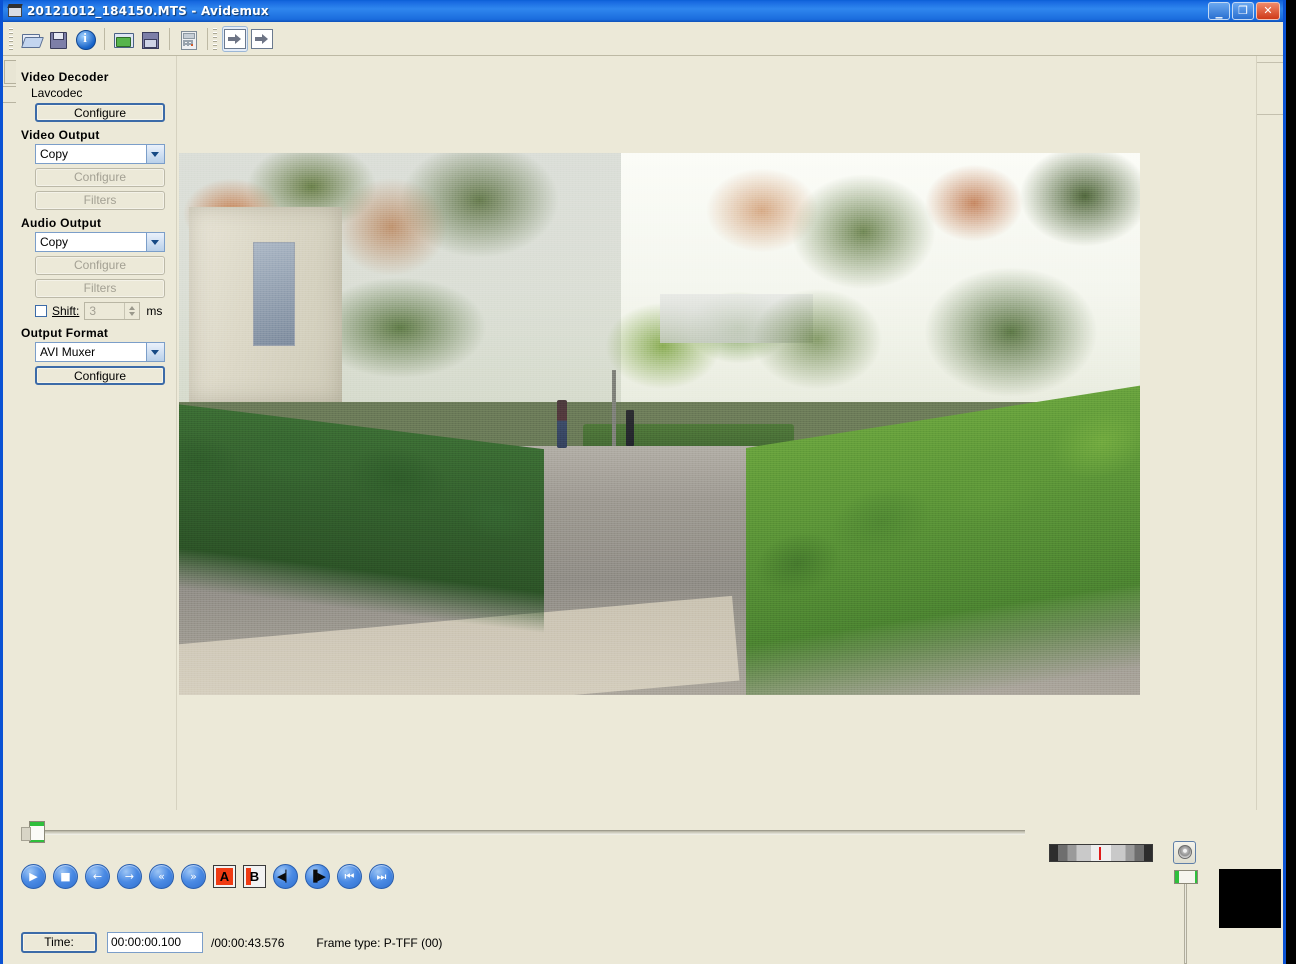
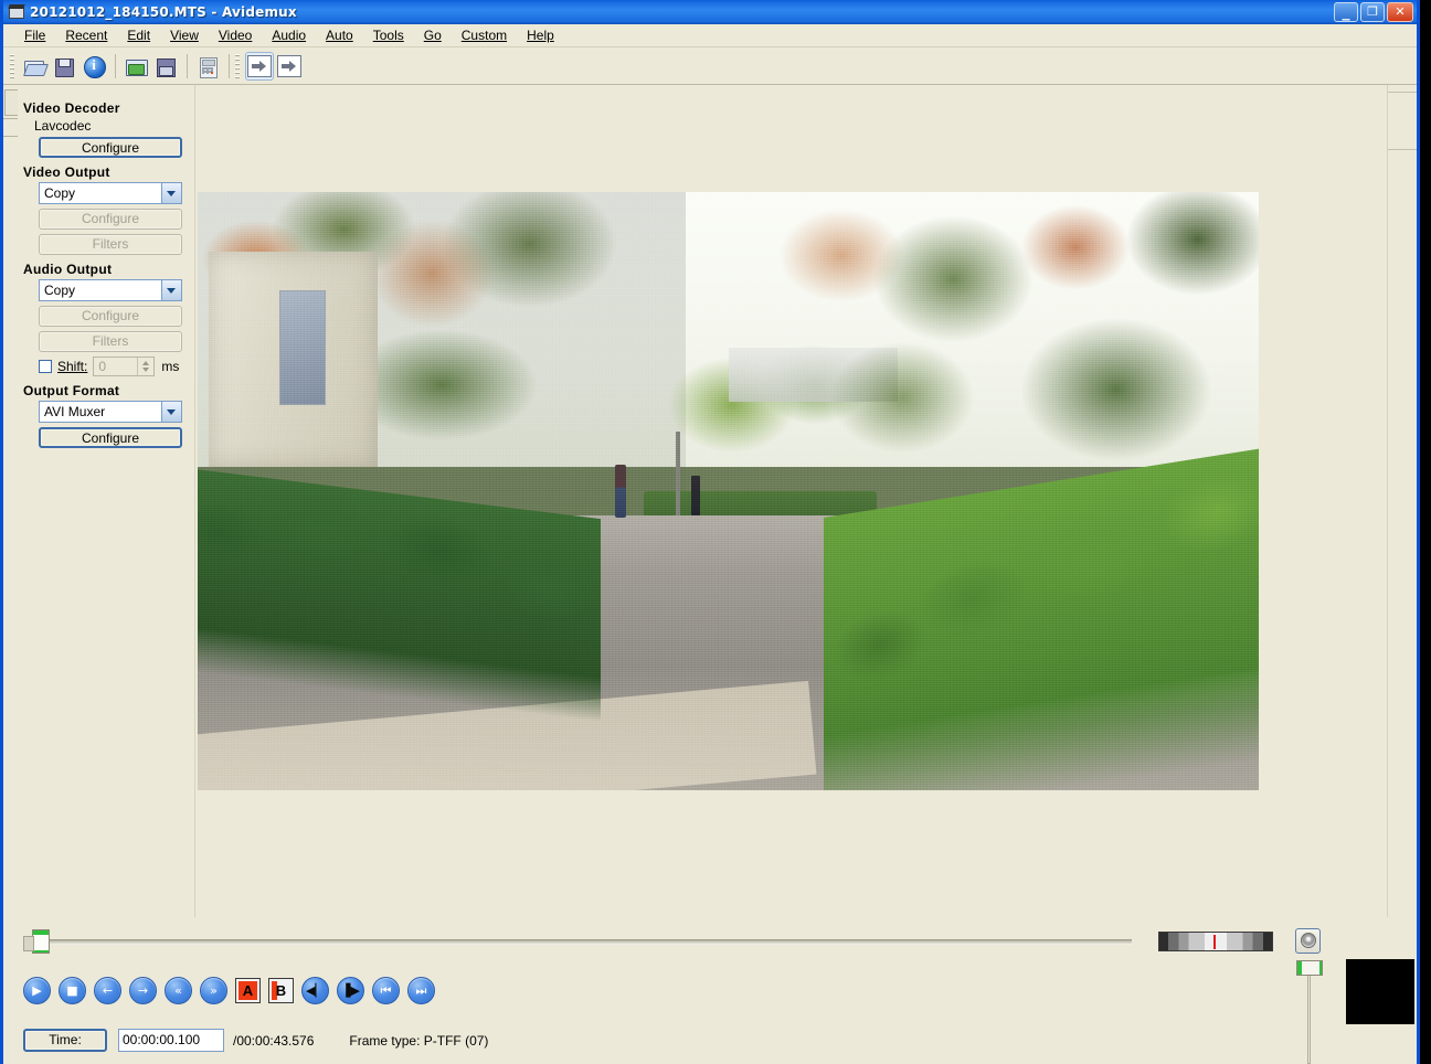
  20121012_184150.MTS - Avidemux
  _
  ❐
  ✕
+ File
+ Recent
+ Edit
+ View
+ Video
+ Audio
+ Auto
+ Tools
+ Go
+ Custom
+ Help
  Video Decoder
  Lavcodec
  Configure
  Video Output
  Copy
  Configure
  Filters
  Audio Output
  Copy
  Configure
  Filters
  Shift:
- 3
+ 0
  ms
  Output Format
  AVI Muxer
  Configure
  ▶
  ■
  ←
  →
  «
  »
  A
  B
  ◀▏
  ▐▶
  ⏮
  ⏭
  Time:
  00:00:00.100
  /00:00:43.576
- Frame type: P-TFF (00)
+ Frame type: P-TFF (07)
